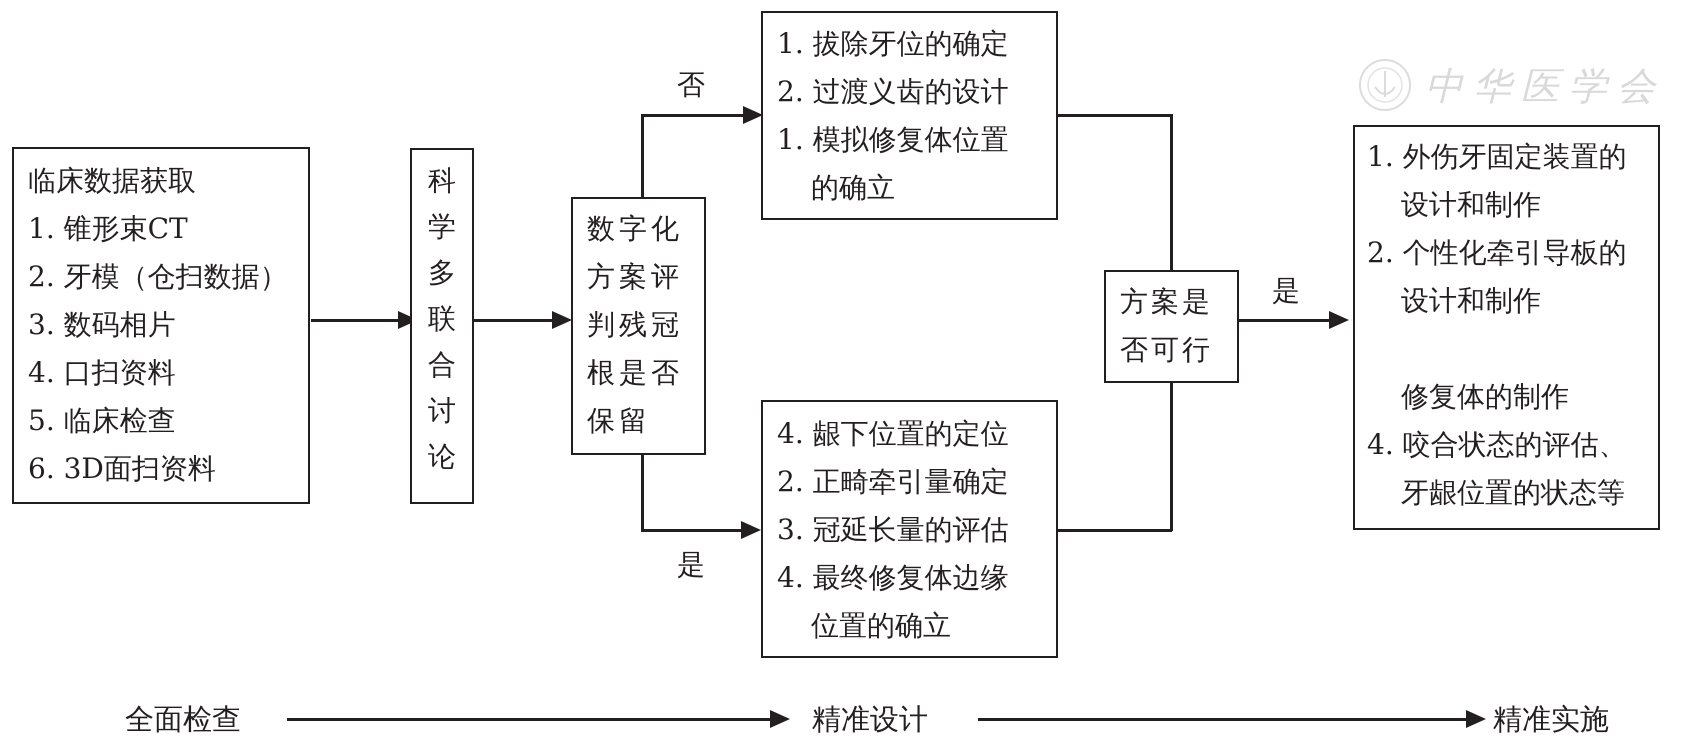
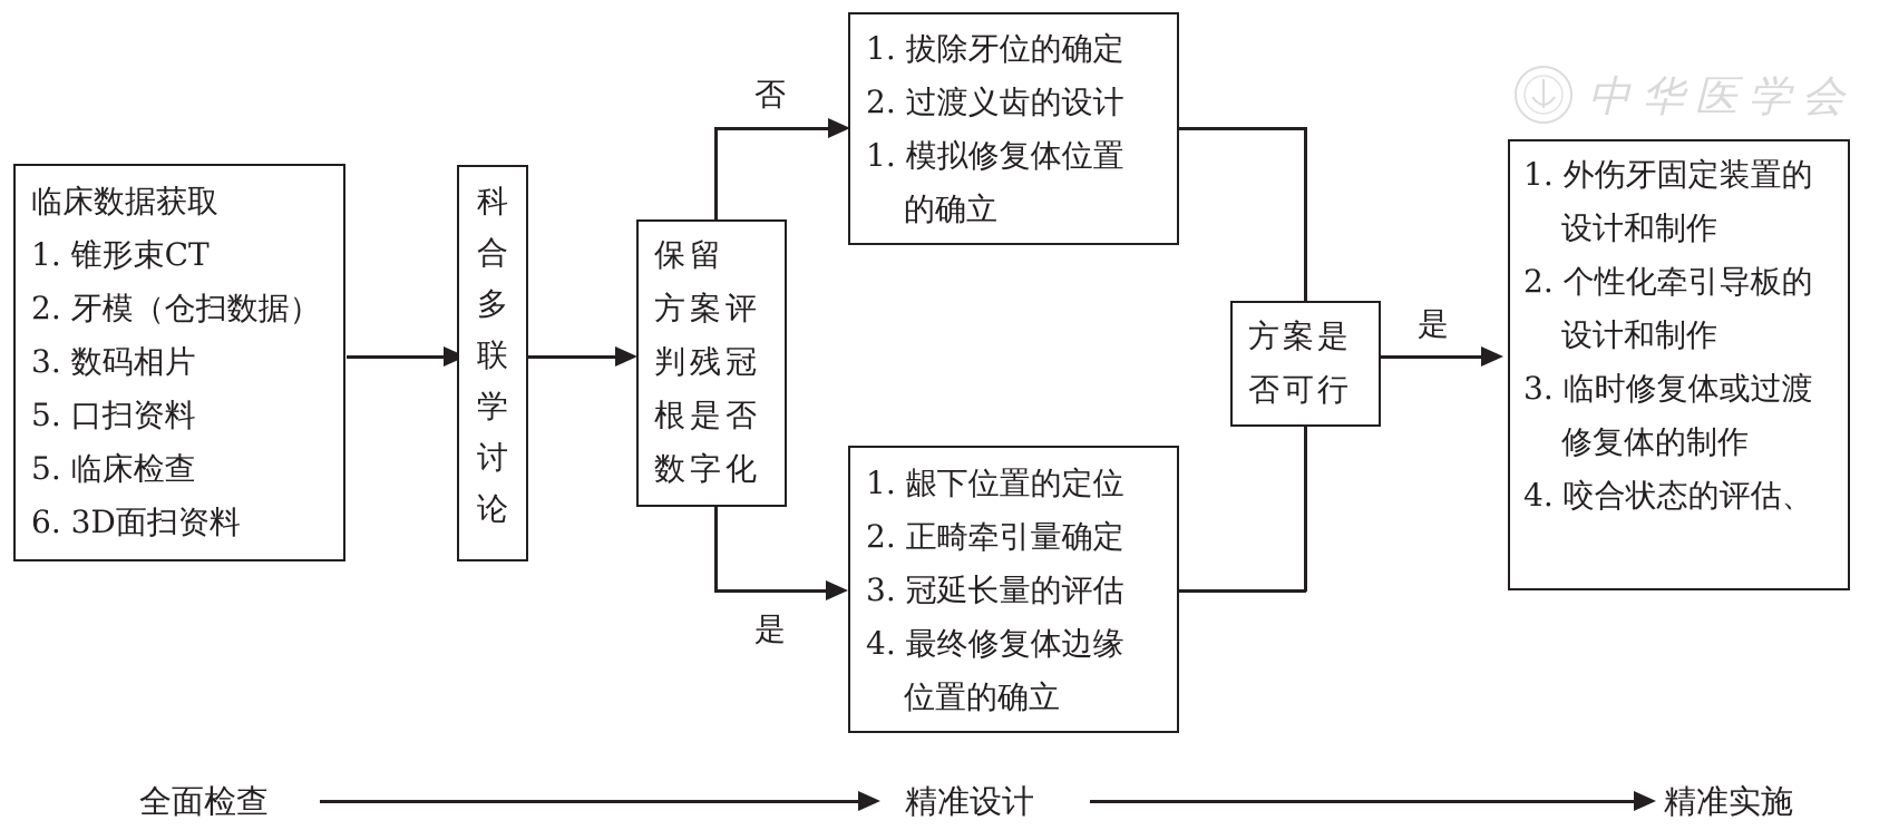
  中华医学会
  临床数据获取
  1. 锥形束CT
  2. 牙模（仓扫数据）
  3. 数码相片
- 4. 口扫资料
+ 5. 口扫资料
  5. 临床检查
  6. 3D面扫资料
  科
- 学
+ 合
  多
  联
- 合
+ 学
  讨
  论
- 数字化
+ 保留
  方案评
  判残冠
  根是否
- 保留
+ 数字化
  否
  是
  1. 拔除牙位的确定
  2. 过渡义齿的设计
  1. 模拟修复体位置
  的确立
- 4. 龈下位置的定位
+ 1. 龈下位置的定位
  2. 正畸牵引量确定
  3. 冠延长量的评估
  4. 最终修复体边缘
  位置的确立
  方案是
  否可行
  是
  1. 外伤牙固定装置的
  设计和制作
  2. 个性化牵引导板的
  设计和制作
+ 3. 临时修复体或过渡
  修复体的制作
  4. 咬合状态的评估、
- 牙龈位置的状态等
  全面检查
  精准设计
  精准实施
